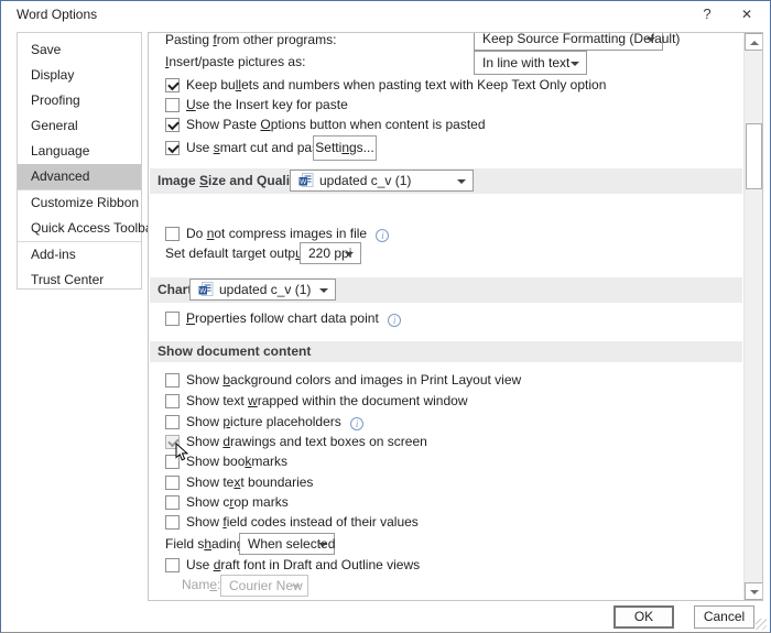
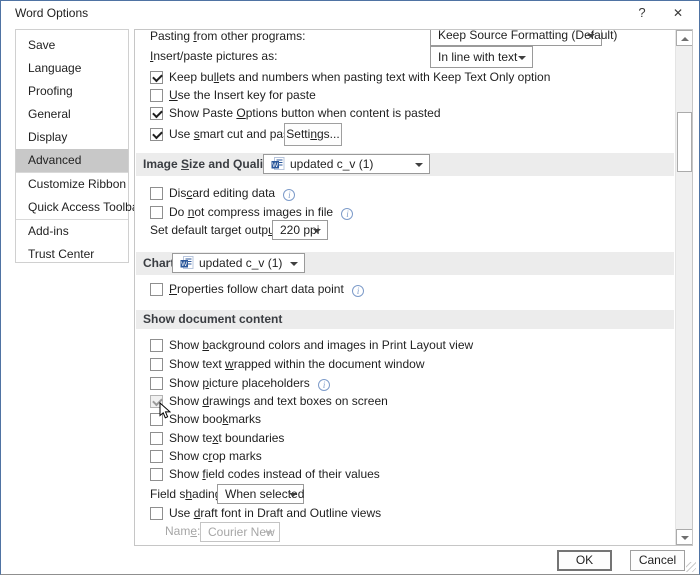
  Word Options
  ?
  ✕
  Save
- Display
+ Language
  Proofing
  General
- Language
+ Display
  Advanced
  Customize Ribbon
  Quick Access Toolb
  Add-ins
  Trust Center
  Pasting from other programs:
  Keep Source Formatting (Default)
  Insert/paste pictures as:
  In line with text
  Keep bullets and numbers when pasting text with Keep Text Only option
  Use the Insert key for paste
  Show Paste Options button when content is pasted
  Use smart cut and pa
  Settings...
  Image Size and Quali
  updated c_v (1)
+ Discard editing data
  Do not compress images in file
  Set default target outp
  220 ppi
  Char
  updated c_v (1)
  Properties follow chart data point
  Show document content
  Show background colors and images in Print Layout view
  Show text wrapped within the document window
  Show picture placeholders
  Show drawings and text boxes on screen
  Show bookmarks
  Show text boundaries
  Show crop marks
  Show field codes instead of their values
  Field shadin
  When selected
  Use draft font in Draft and Outline views
  Name:
  Courier New
  OK
  Cancel
